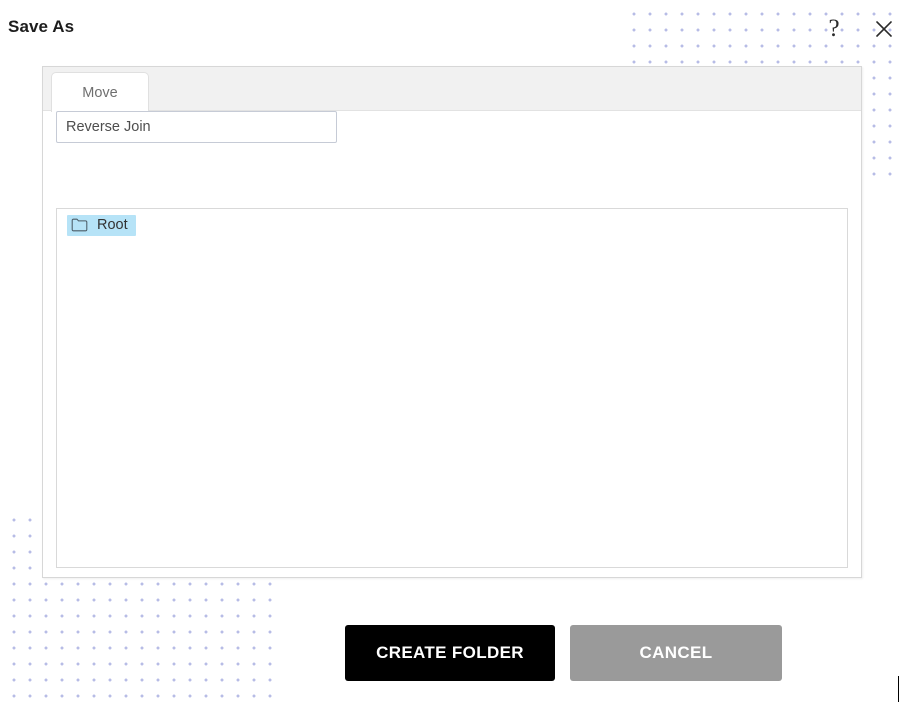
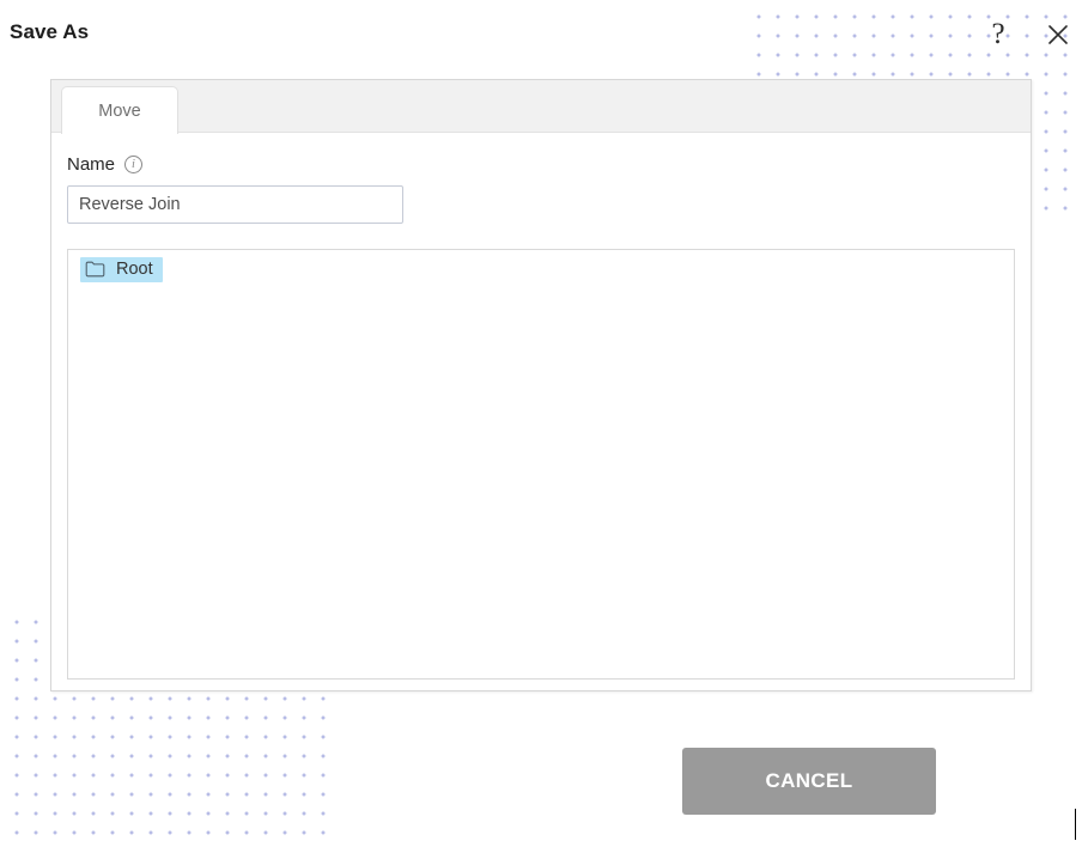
  Save As
  ?
  Move
+ Name
+ i
  Reverse Join
  Root
- CREATE FOLDER
  CANCEL
